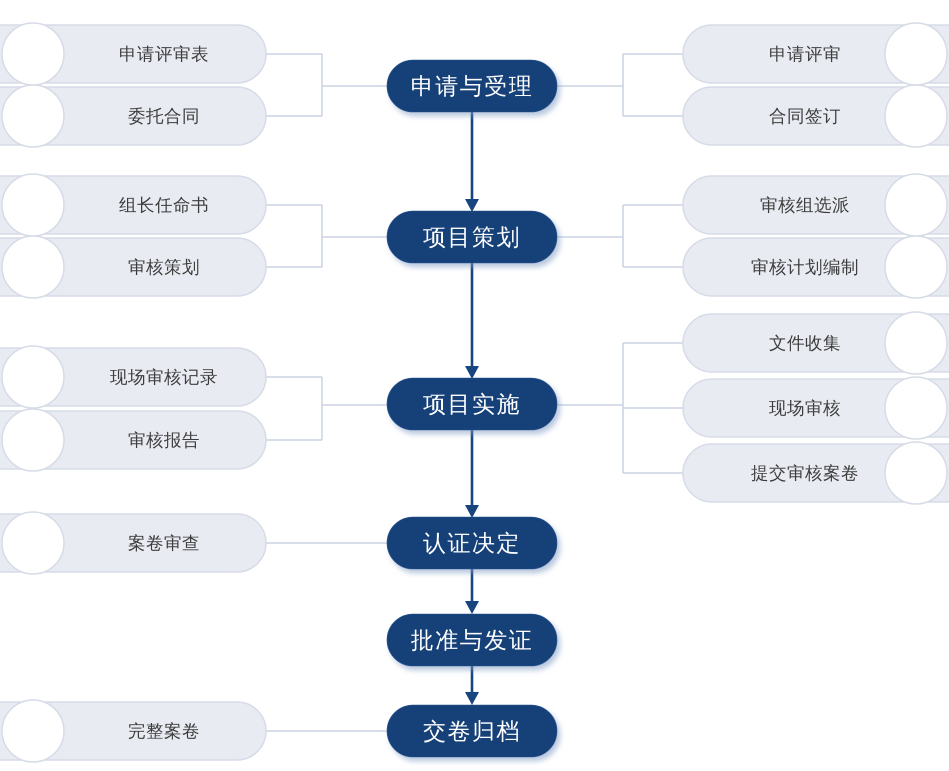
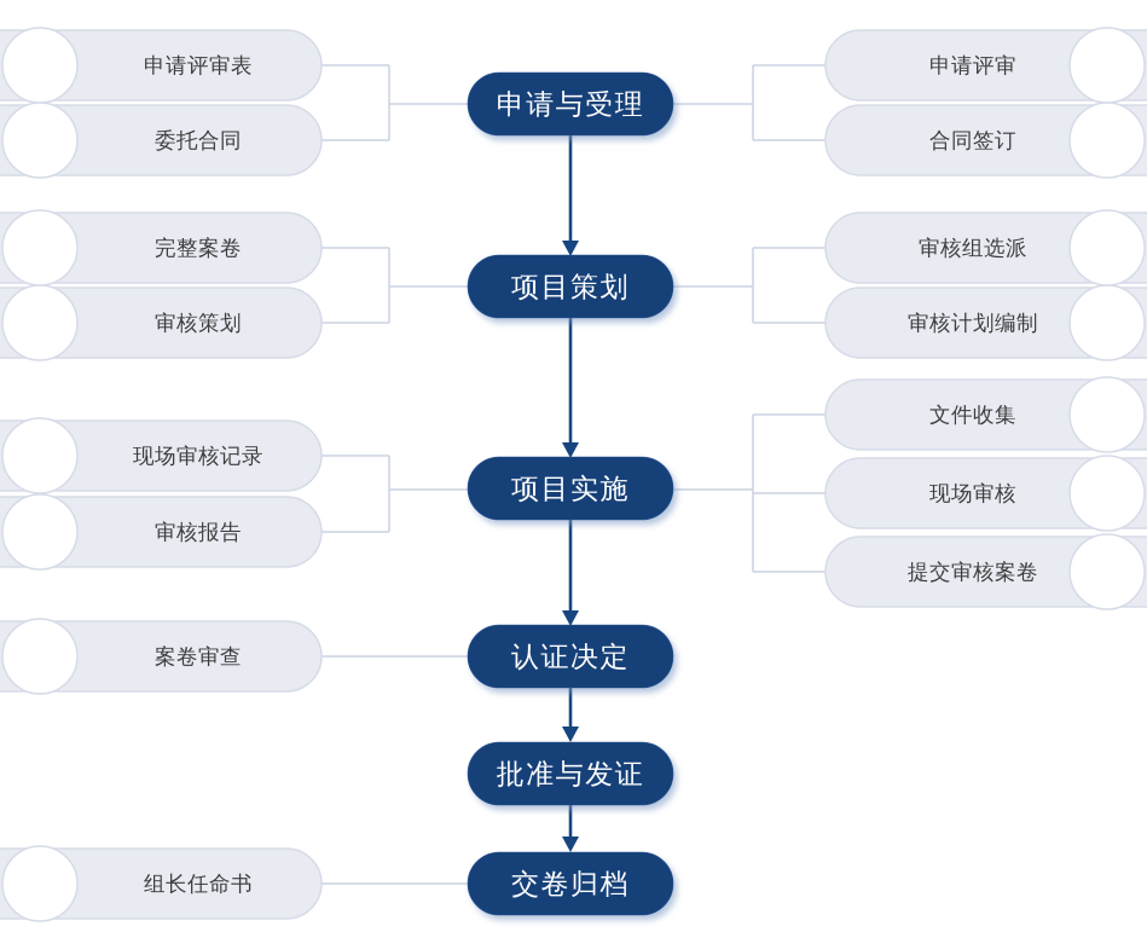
  申请评审表
  委托合同
- 组长任命书
+ 完整案卷
  审核策划
  现场审核记录
  审核报告
  案卷审查
- 完整案卷
+ 组长任命书
  申请评审
  合同签订
  审核组选派
  审核计划编制
  文件收集
  现场审核
  提交审核案卷
  申请与受理
  项目策划
  项目实施
  认证决定
  批准与发证
  交卷归档
